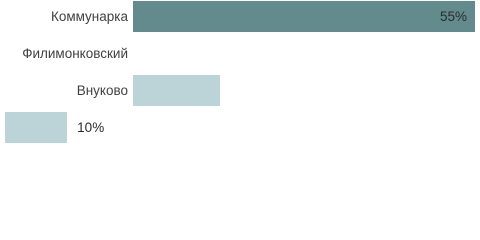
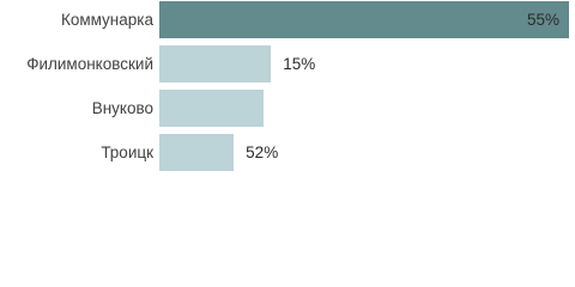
  Коммунарка
  55%
  Филимонковский
+ 15%
  Внуково
+ Троицк
- 10%
+ 52%
